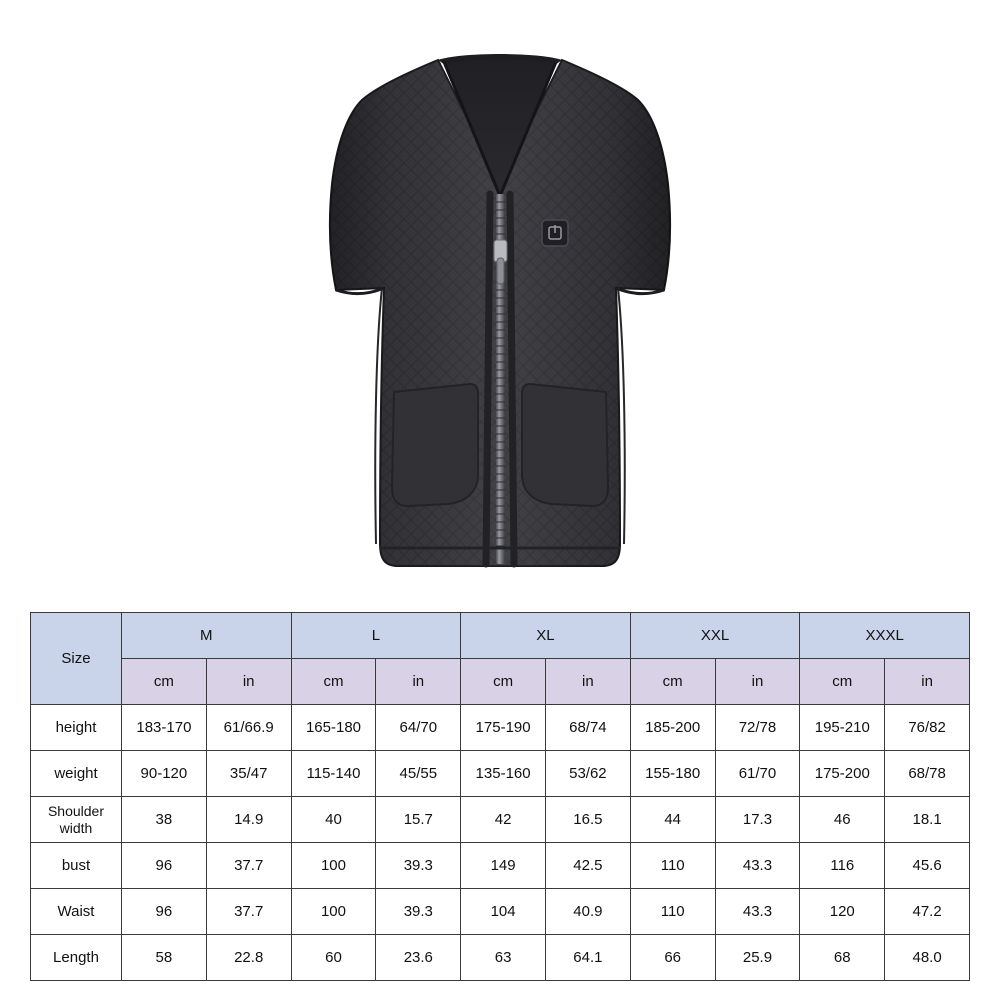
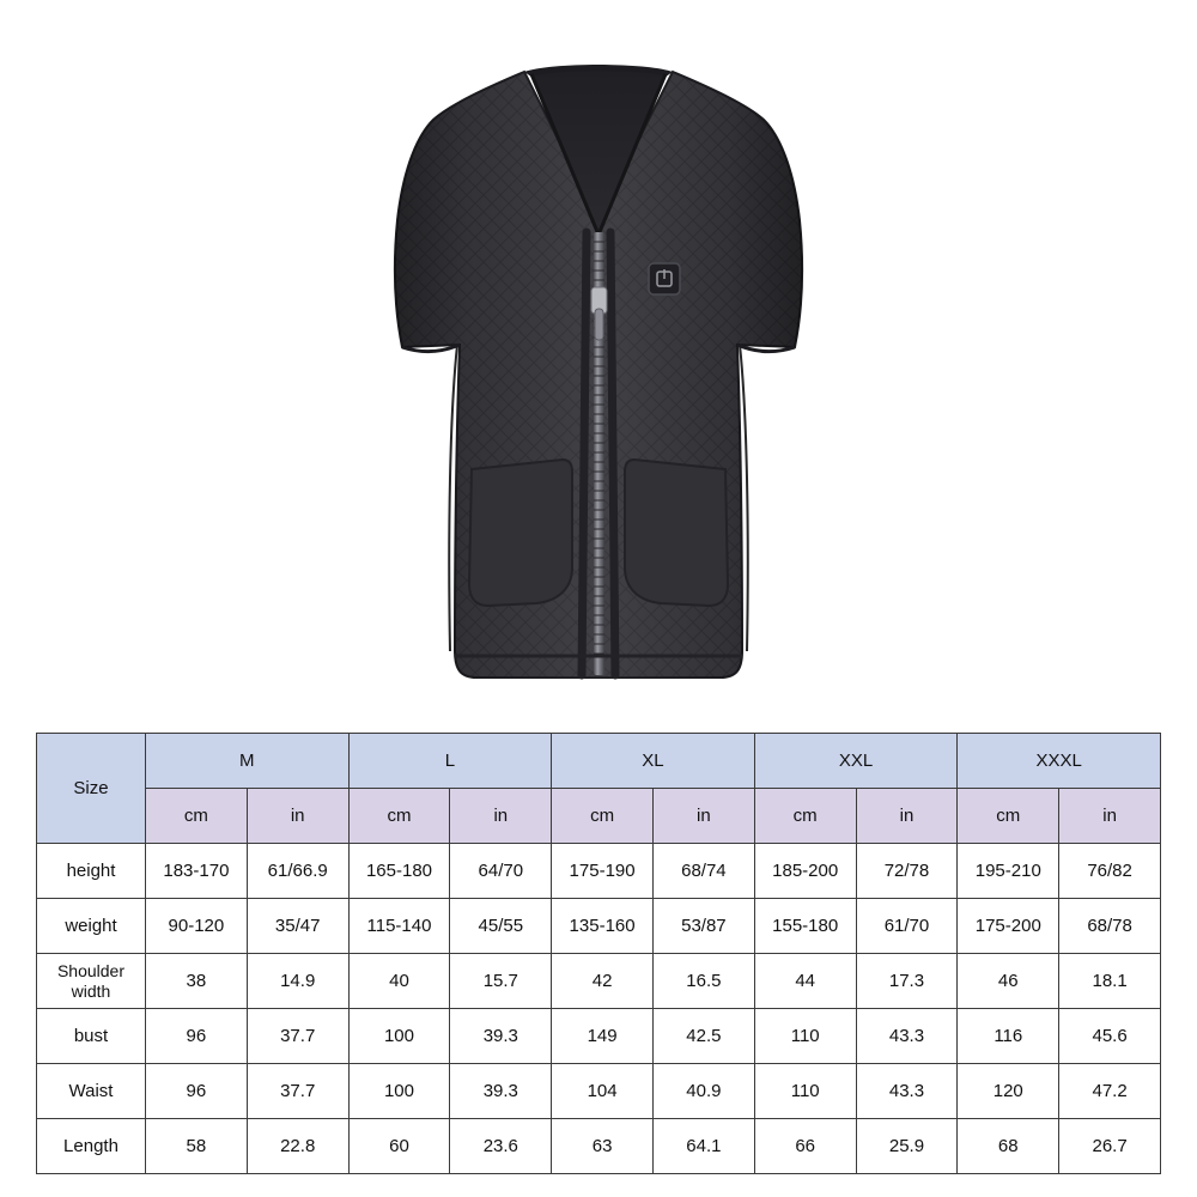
  Size	M	L	XL	XXL	XXXL
  cm	in	cm	in	cm	in	cm	in	cm	in
  height	183-170	61/66.9	165-180	64/70	175-190	68/74	185-200	72/78	195-210	76/82
- weight	90-120	35/47	115-140	45/55	135-160	53/62	155-180	61/70	175-200	68/78
+ weight	90-120	35/47	115-140	45/55	135-160	53/87	155-180	61/70	175-200	68/78
  Shoulder width	38	14.9	40	15.7	42	16.5	44	17.3	46	18.1
  bust	96	37.7	100	39.3	149	42.5	110	43.3	116	45.6
  Waist	96	37.7	100	39.3	104	40.9	110	43.3	120	47.2
- Length	58	22.8	60	23.6	63	64.1	66	25.9	68	48.0
+ Length	58	22.8	60	23.6	63	64.1	66	25.9	68	26.7
